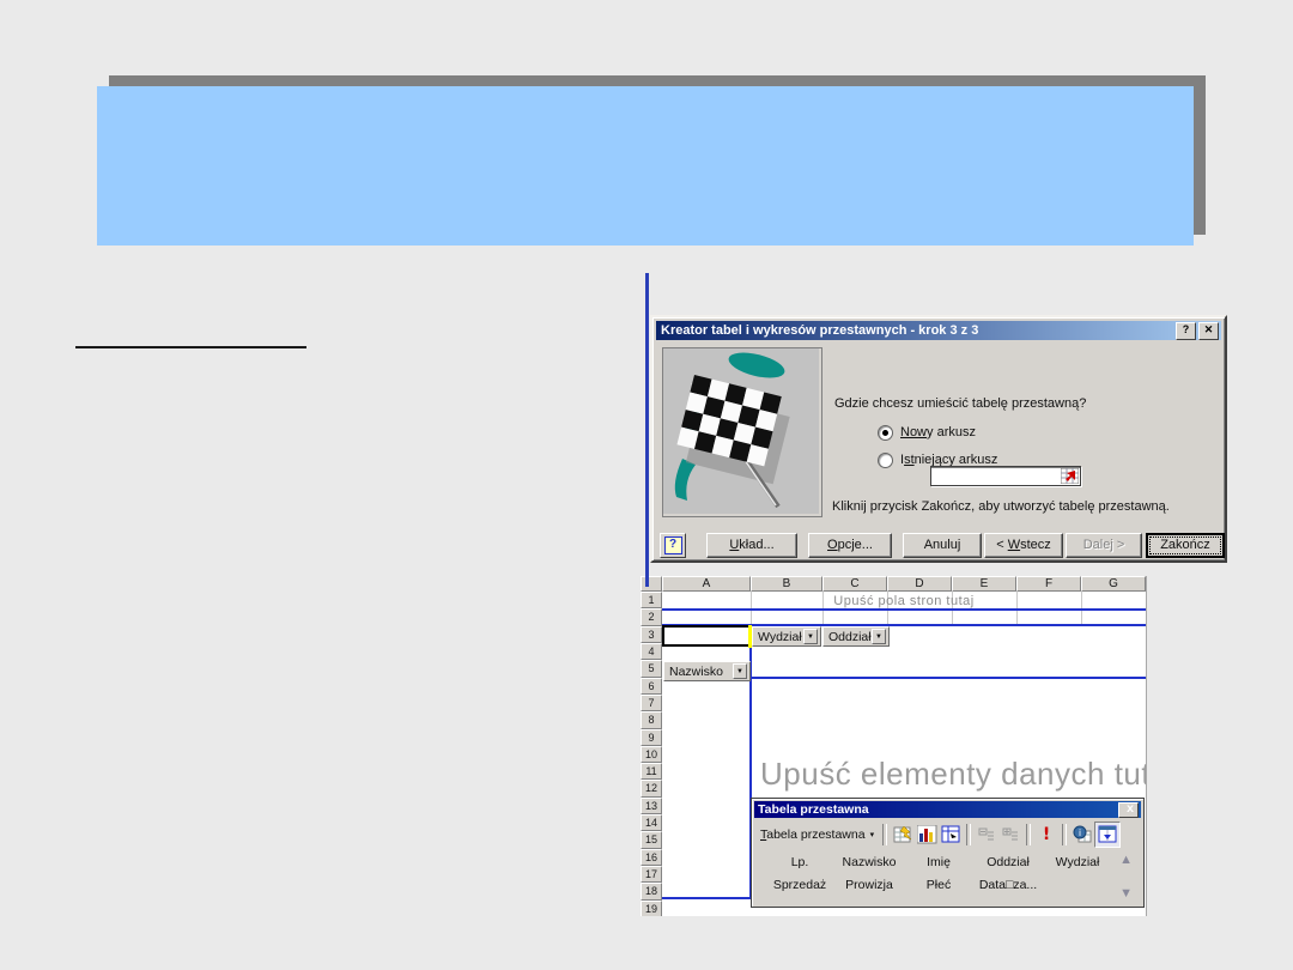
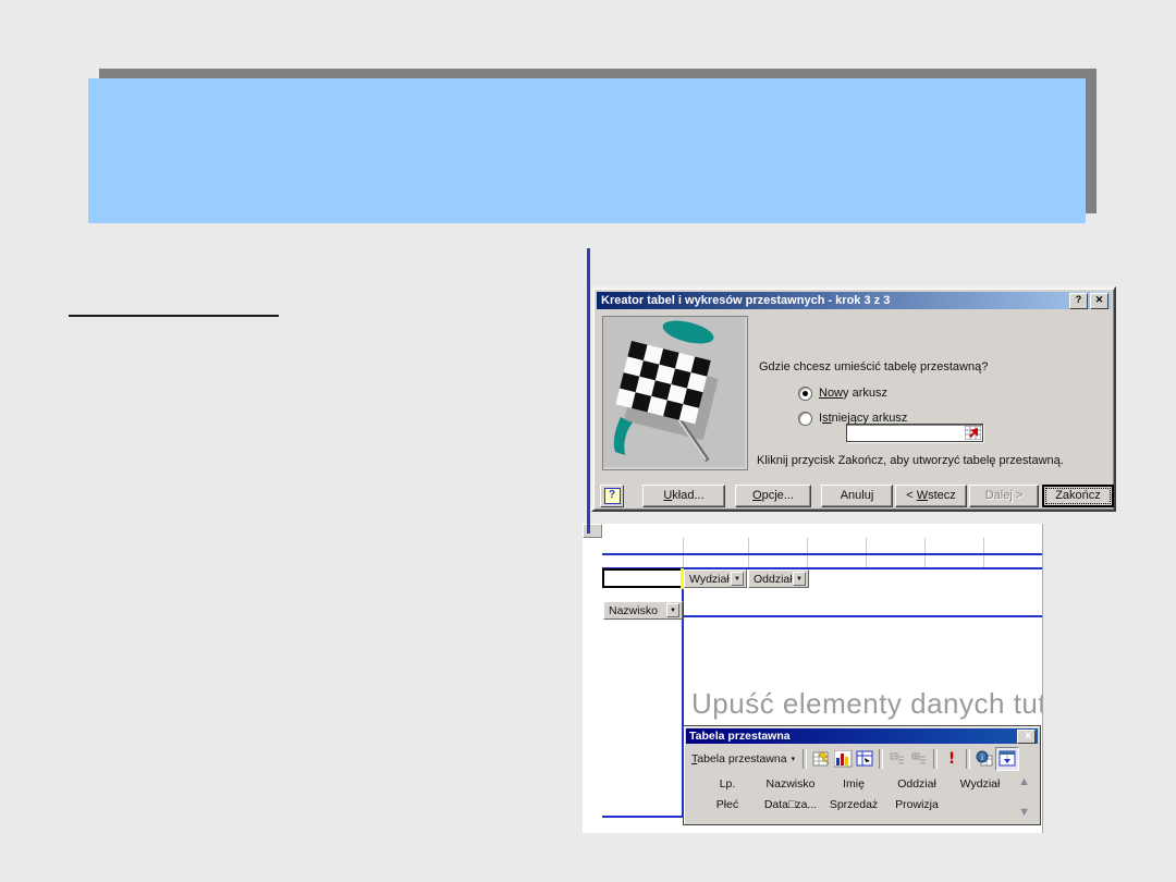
- A
- B
- C
- D
- E
- F
- G
- 1
- 2
- 3
- 4
- 5
- 6
- 7
- 8
- 9
- 10
- 11
- 12
- 13
- 14
- 15
- 16
- 17
- 18
- 19
- Upuść pola stron tutaj
  Wydział
  Oddział
  Nazwisko
  Upuść elementy danych tu
  Tabela przestawna
  x
  Tabela przestawna
  !
  i
  Lp.
  Nazwisko
  Imię
  Oddział
  Wydział
- Sprzedaż
+ Płeć
- Prowizja
+ Data□za...
- Płeć
+ Sprzedaż
- Data□za...
+ Prowizja
  ▲
  ▼
  Kreator tabel i wykresów przestawnych - krok 3 z 3
  ?
  ✕
  Gdzie chcesz umieścić tabelę przestawną?
  Nowy arkusz
  Istniejący arkusz
  Kliknij przycisk Zakończ, aby utworzyć tabelę przestawną.
  ?
  Układ...
  Opcje...
  Anuluj
  < Wstecz
  Dalej >
  Zakończ
